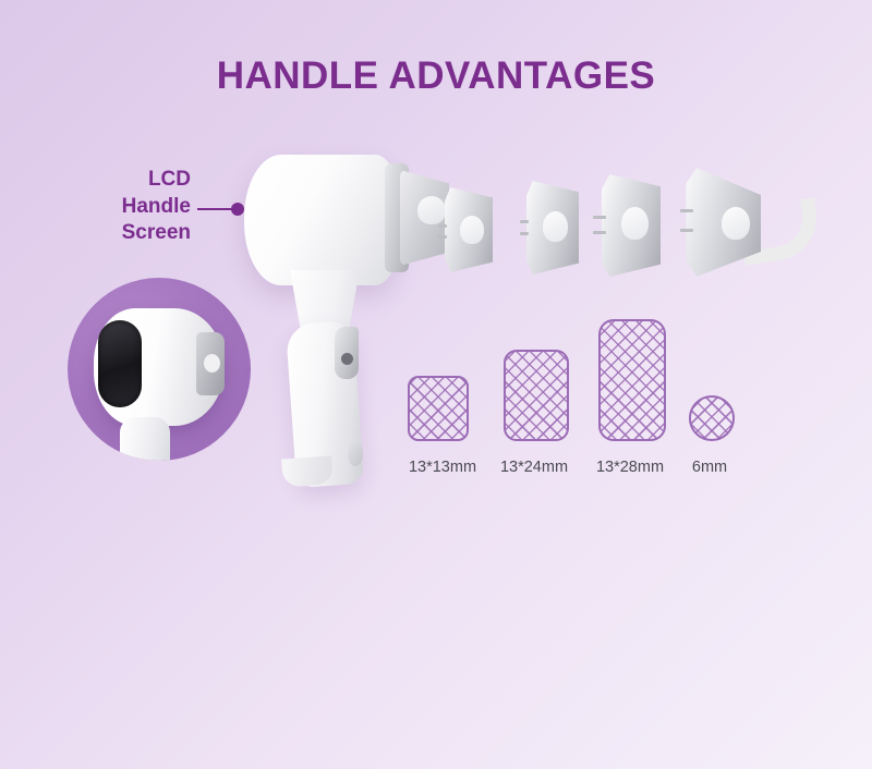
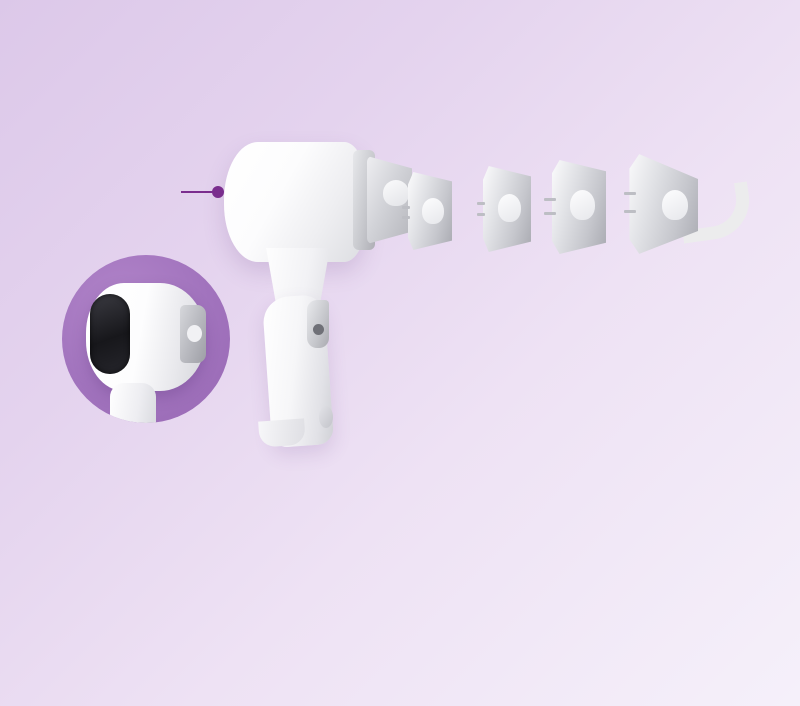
- HANDLE ADVANTAGES
- LCD
- Handle
- Screen
- 13*13mm
- 13*24mm
- 13*28mm
- 6mm
